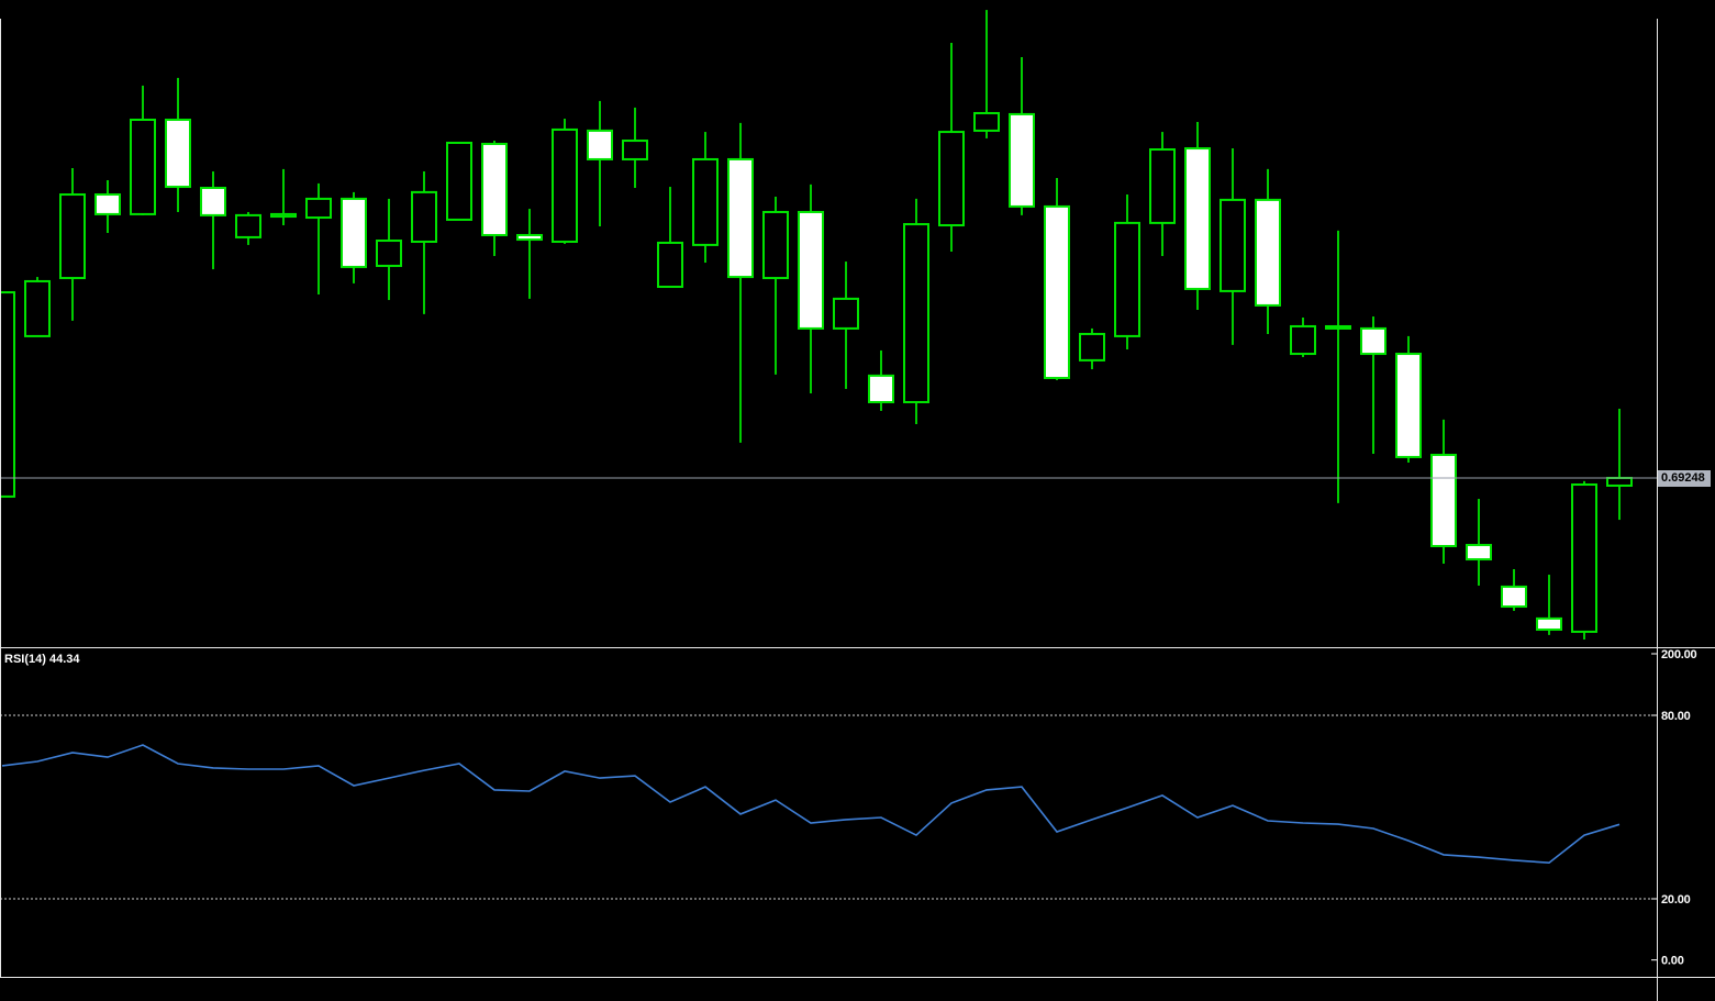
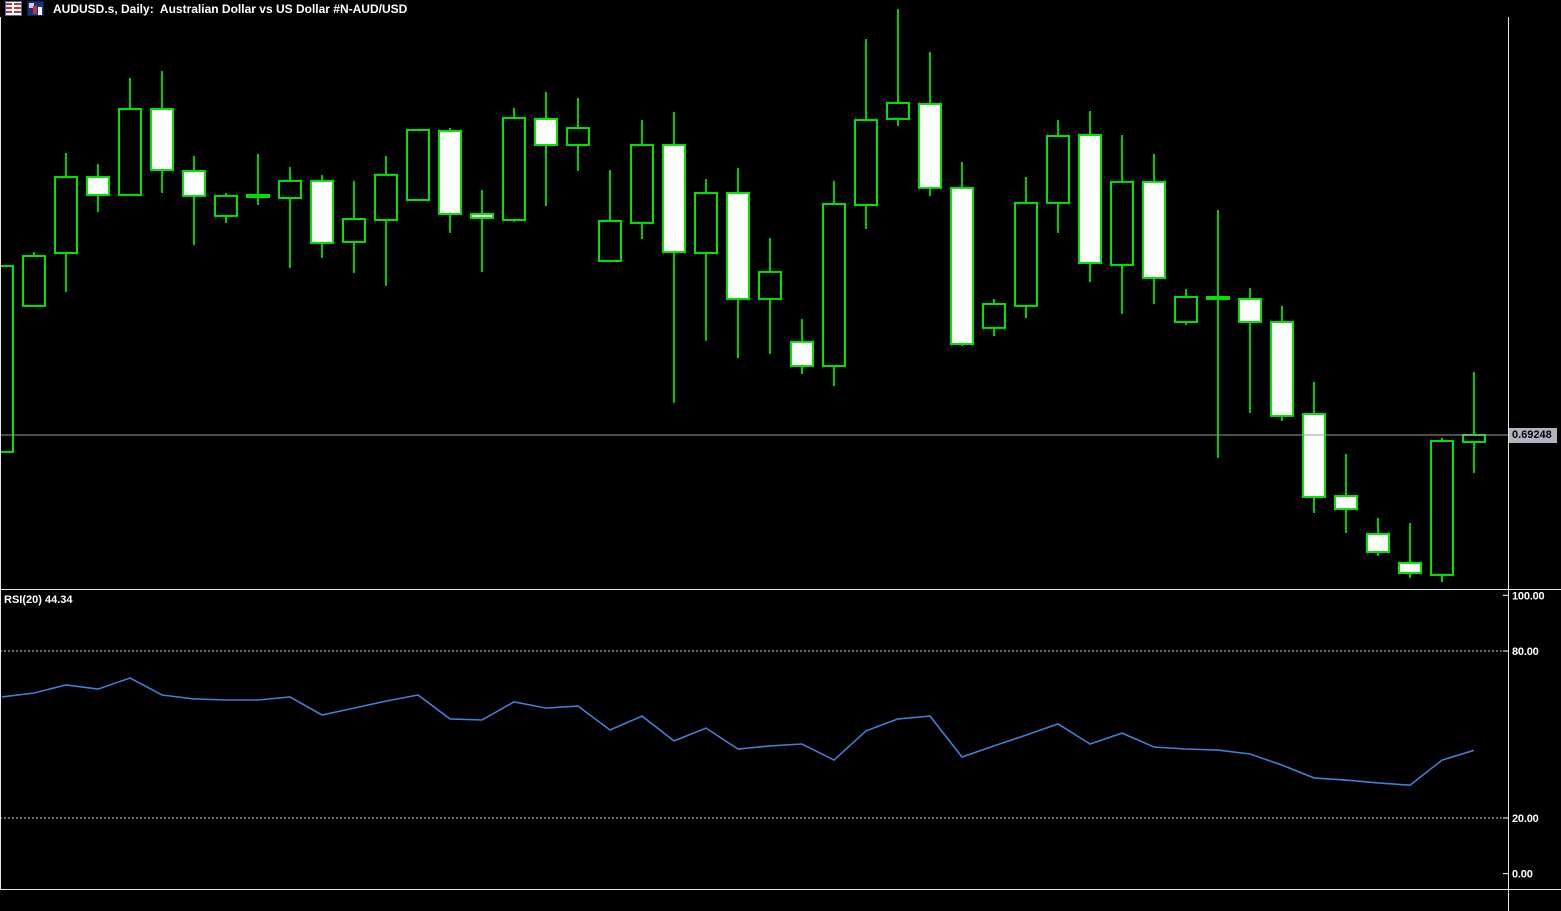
- 200.00
+ 100.00
  80.00
  20.00
  0.00
+ AUDUSD.s, Daily: Australian Dollar vs US Dollar #N-AUD/USD
- RSI(14) 44.34
+ RSI(20) 44.34
  0.69248
